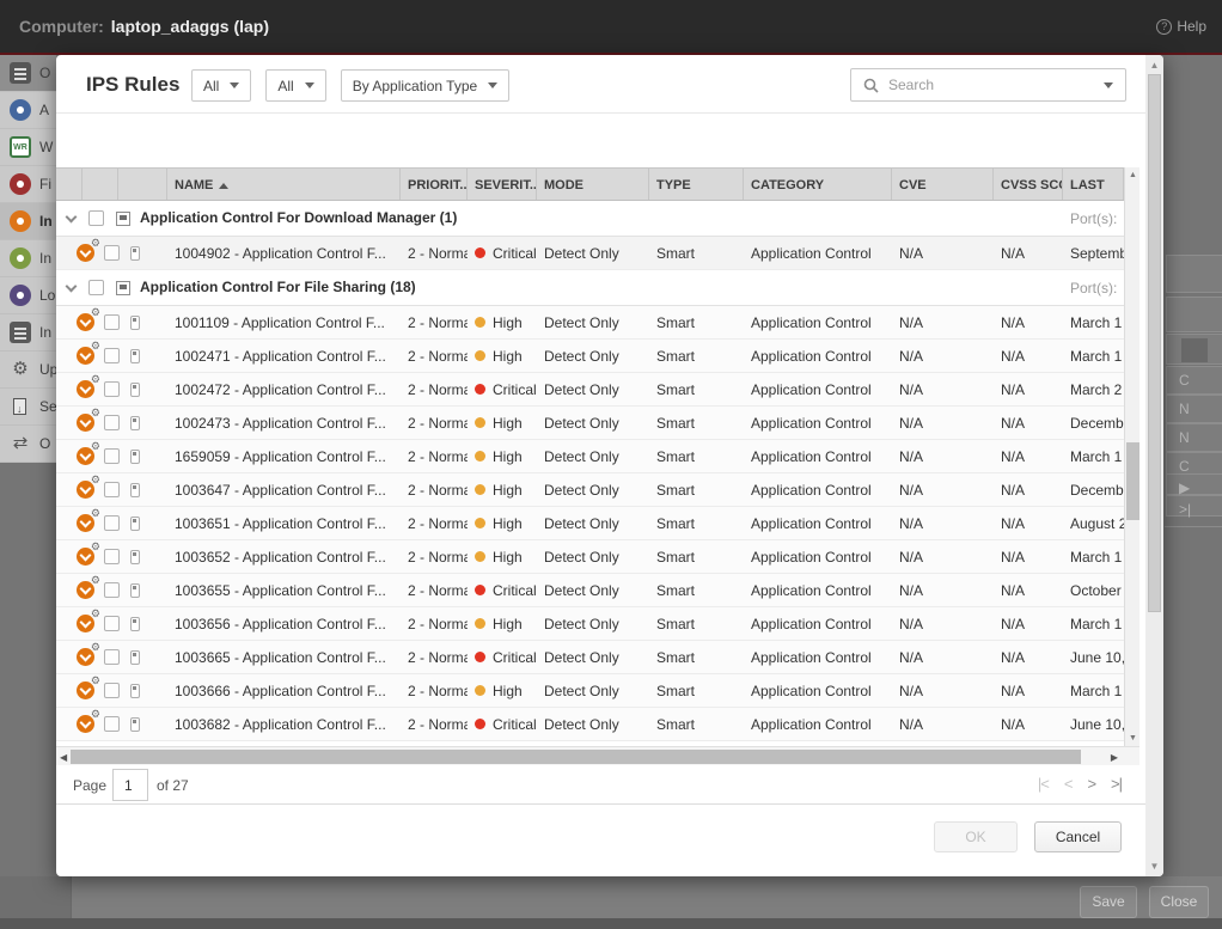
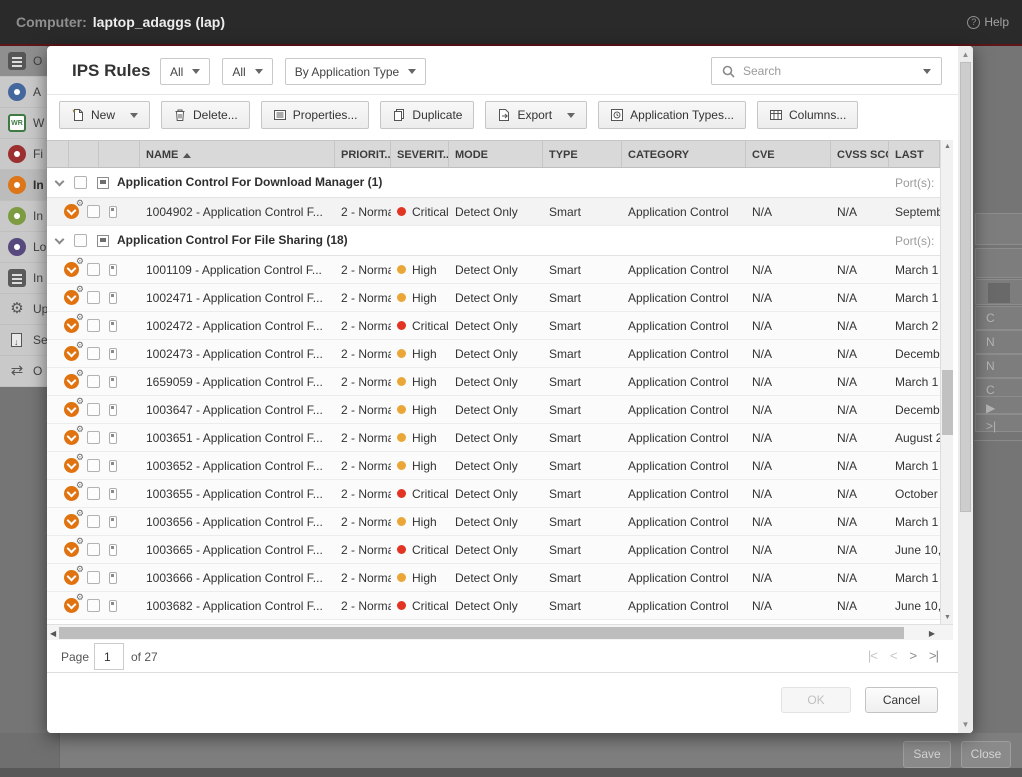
  Computer: laptop_adaggs (lap)
  ?
  Help
  O
  A
  W
  Fi
  In
  In
  Lo
  In
  ⚙
  Up
  ↓
  Se
  ⇄
  O
  C
  N
  N
  C
  ▶
  >|
  Save
  Close
  IPS Rules
  All
  All
  By Application Type
  Search
+ New
+ Delete...
+ Properties...
+ Duplicate
+ Export
+ Application Types...
+ Columns...
  NAME
  PRIORIT..
  SEVERIT..
  MODE
  TYPE
  CATEGORY
  CVE
  LAST
  Application Control For Download Manager (1)
  Port(s):
  ⚙
  1004902 - Application Control F...
  2 - Norm
  Critical
  Detect Only
  Smart
  Application Control
  N/A
  N/A
  Septem
  Application Control For File Sharing (18)
  Port(s):
  ⚙
  1001109 - Application Control F...
  2 - Norm
  High
  Detect Only
  Smart
  Application Control
  N/A
  N/A
  March 1
  ⚙
  1002471 - Application Control F...
  2 - Norm
  High
  Detect Only
  Smart
  Application Control
  N/A
  N/A
  March 1
  ⚙
  1002472 - Application Control F...
  2 - Norm
  Critical
  Detect Only
  Smart
  Application Control
  N/A
  N/A
  March 2
  ⚙
  1002473 - Application Control F...
  2 - Norm
  High
  Detect Only
  Smart
  Application Control
  N/A
  N/A
  Decemb
  ⚙
  1659059 - Application Control F...
  2 - Norm
  High
  Detect Only
  Smart
  Application Control
  N/A
  N/A
  March 1
  ⚙
  1003647 - Application Control F...
  2 - Norm
  High
  Detect Only
  Smart
  Application Control
  N/A
  N/A
  Decemb
  ⚙
  1003651 - Application Control F...
  2 - Norm
  High
  Detect Only
  Smart
  Application Control
  N/A
  N/A
  August
  ⚙
  1003652 - Application Control F...
  2 - Norm
  High
  Detect Only
  Smart
  Application Control
  N/A
  N/A
  March 1
  ⚙
  1003655 - Application Control F...
  2 - Norm
  Critical
  Detect Only
  Smart
  Application Control
  N/A
  N/A
  October
  ⚙
  1003656 - Application Control F...
  2 - Norm
  High
  Detect Only
  Smart
  Application Control
  N/A
  N/A
  March 1
  ⚙
  1003665 - Application Control F...
  2 - Norm
  Critical
  Detect Only
  Smart
  Application Control
  N/A
  N/A
  June 10
  ⚙
  1003666 - Application Control F...
  2 - Norm
  High
  Detect Only
  Smart
  Application Control
  N/A
  N/A
  March 1
  ⚙
  1003682 - Application Control F...
  2 - Norm
  Critical
  Detect Only
  Smart
  Application Control
  N/A
  N/A
  June 10
  ◀
  ▶
  Page
  1
  of 27
  |<
  <
  >
  >|
  OK
  Cancel
  ▲
  ▼
